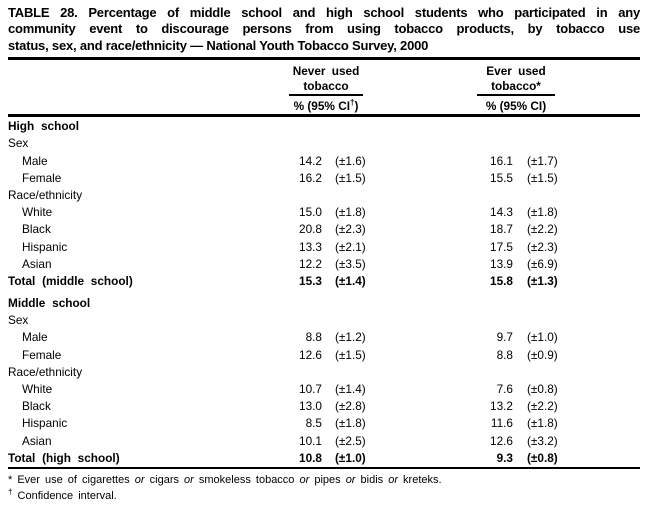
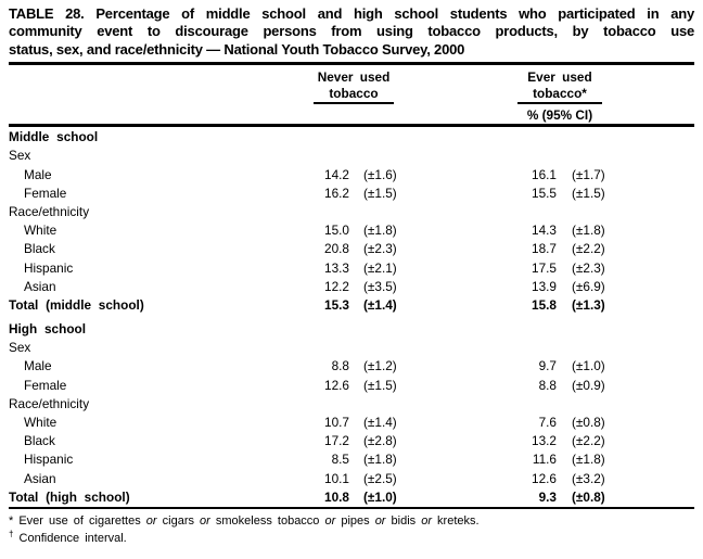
  TABLE 28. Percentage of middle school and high school students who participated in any
  community event to discourage persons from using tobacco products, by tobacco use
  status, sex, and race/ethnicity — National Youth Tobacco Survey, 2000
  Never used
  tobacco
- % (95% CI†)
  Ever used
  tobacco*
  % (95% CI)
- High school
+ Middle school
  Sex
  Male
  14.2
  (±1.6)
  16.1
  (±1.7)
  Female
  16.2
  (±1.5)
  15.5
  (±1.5)
  Race/ethnicity
  White
  15.0
  (±1.8)
  14.3
  (±1.8)
  Black
  20.8
  (±2.3)
  18.7
  (±2.2)
  Hispanic
  13.3
  (±2.1)
  17.5
  (±2.3)
  Asian
  12.2
  (±3.5)
  13.9
  (±6.9)
  Total (middle school)
  15.3
  (±1.4)
  15.8
  (±1.3)
- Middle school
+ High school
  Sex
  Male
  8.8
  (±1.2)
  9.7
  (±1.0)
  Female
  12.6
  (±1.5)
  8.8
  (±0.9)
  Race/ethnicity
  White
  10.7
  (±1.4)
  7.6
  (±0.8)
  Black
- 13.0
+ 17.2
  (±2.8)
  13.2
  (±2.2)
  Hispanic
  8.5
  (±1.8)
  11.6
  (±1.8)
  Asian
  10.1
  (±2.5)
  12.6
  (±3.2)
  Total (high school)
  10.8
  (±1.0)
  9.3
  (±0.8)
  * Ever use of cigarettes or cigars or smokeless tobacco or pipes or bidis or kreteks.
  † Confidence interval.
